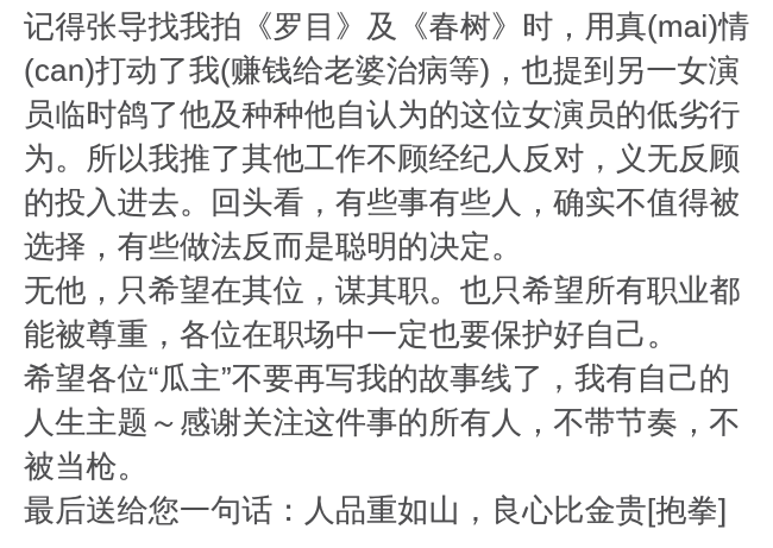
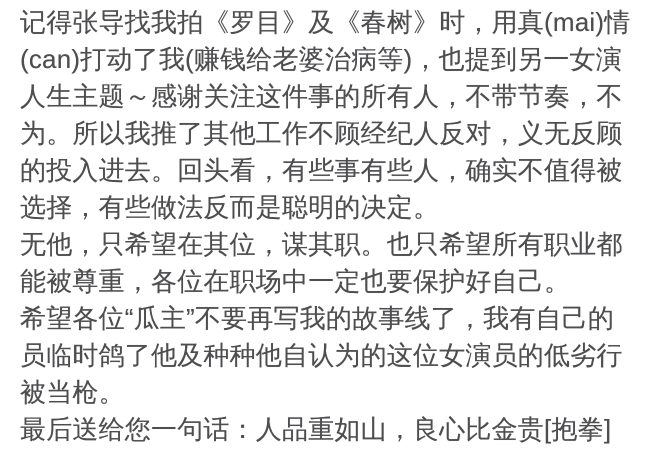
  记得张导找我拍《罗目》及《春树》时，用真(mai)情
  (can)打动了我(赚钱给老婆治病等)，也提到另一女演
- 员临时鸽了他及种种他自认为的这位女演员的低劣行
+ 人生主题～感谢关注这件事的所有人，不带节奏，不
  为。所以我推了其他工作不顾经纪人反对，义无反顾
  的投入进去。回头看，有些事有些人，确实不值得被
  选择，有些做法反而是聪明的决定。
  无他，只希望在其位，谋其职。也只希望所有职业都
  能被尊重，各位在职场中一定也要保护好自己。
  希望各位“瓜主”不要再写我的故事线了，我有自己的
- 人生主题～感谢关注这件事的所有人，不带节奏，不
+ 员临时鸽了他及种种他自认为的这位女演员的低劣行
  被当枪。
  最后送给您一句话：人品重如山，良心比金贵[抱拳]
